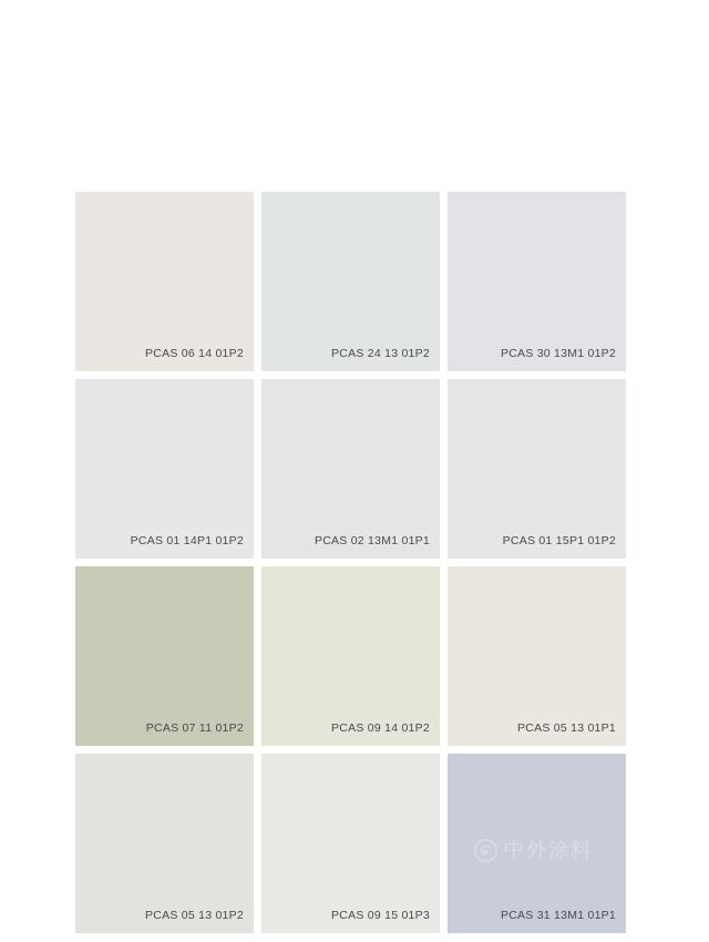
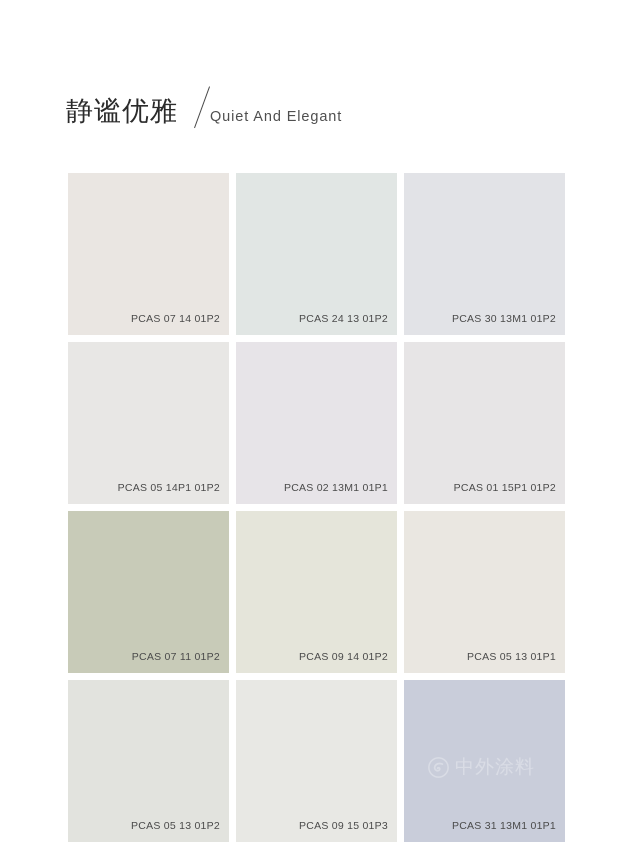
+ 静谧优雅
+ Quiet And Elegant
- PCAS 06 14 01P2
+ PCAS 07 14 01P2
  PCAS 24 13 01P2
  PCAS 30 13M1 01P2
- PCAS 01 14P1 01P2
+ PCAS 05 14P1 01P2
  PCAS 02 13M1 01P1
  PCAS 01 15P1 01P2
  PCAS 07 11 01P2
  PCAS 09 14 01P2
  PCAS 05 13 01P1
  PCAS 05 13 01P2
  PCAS 09 15 01P3
  PCAS 31 13M1 01P1
